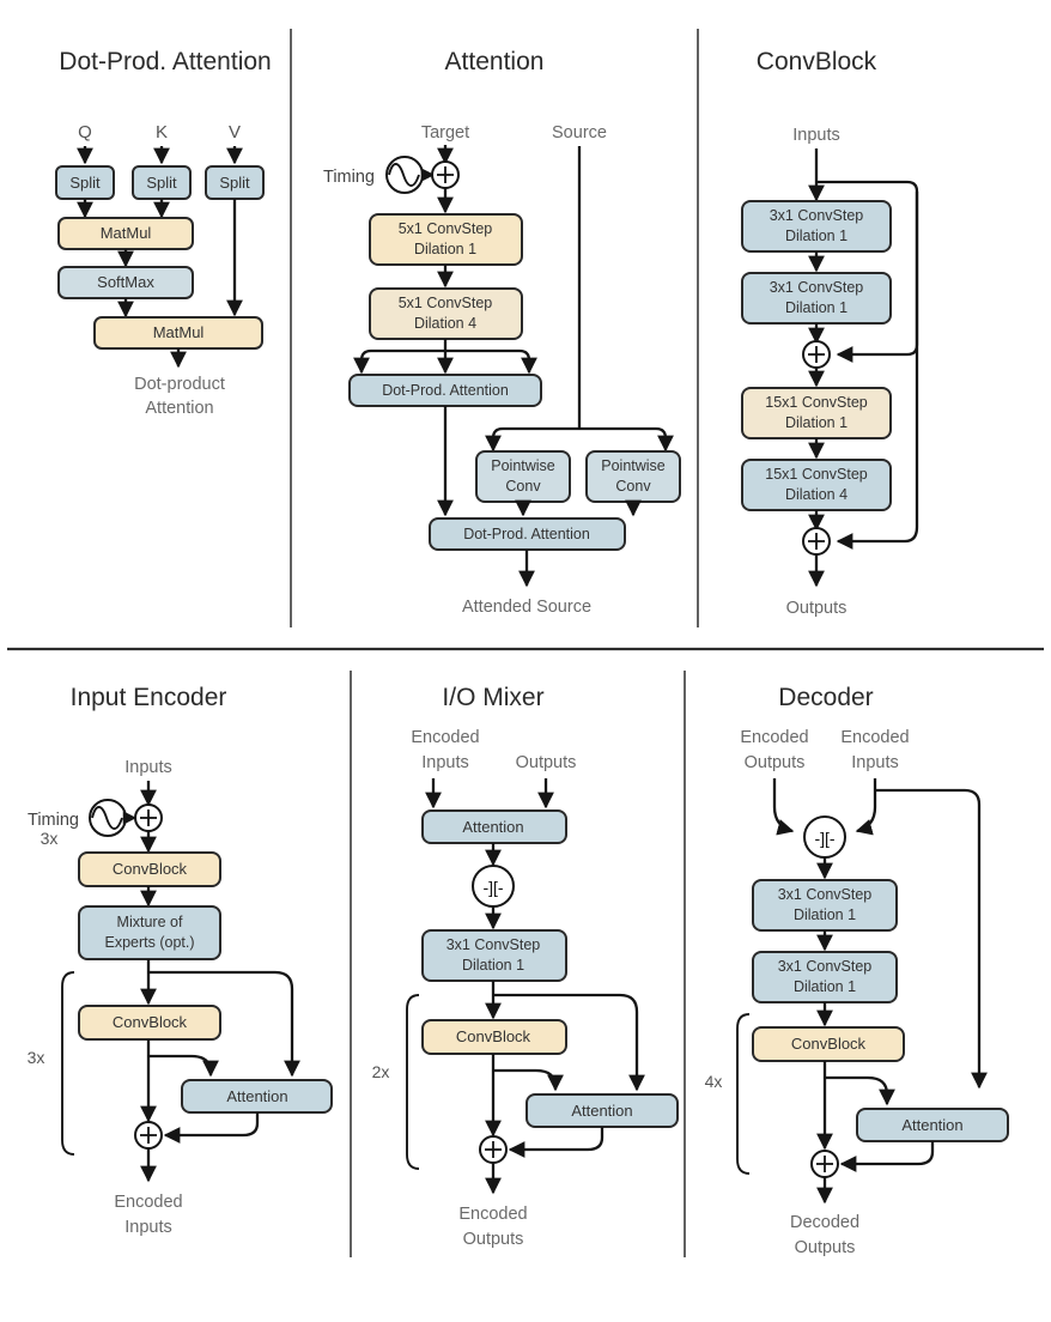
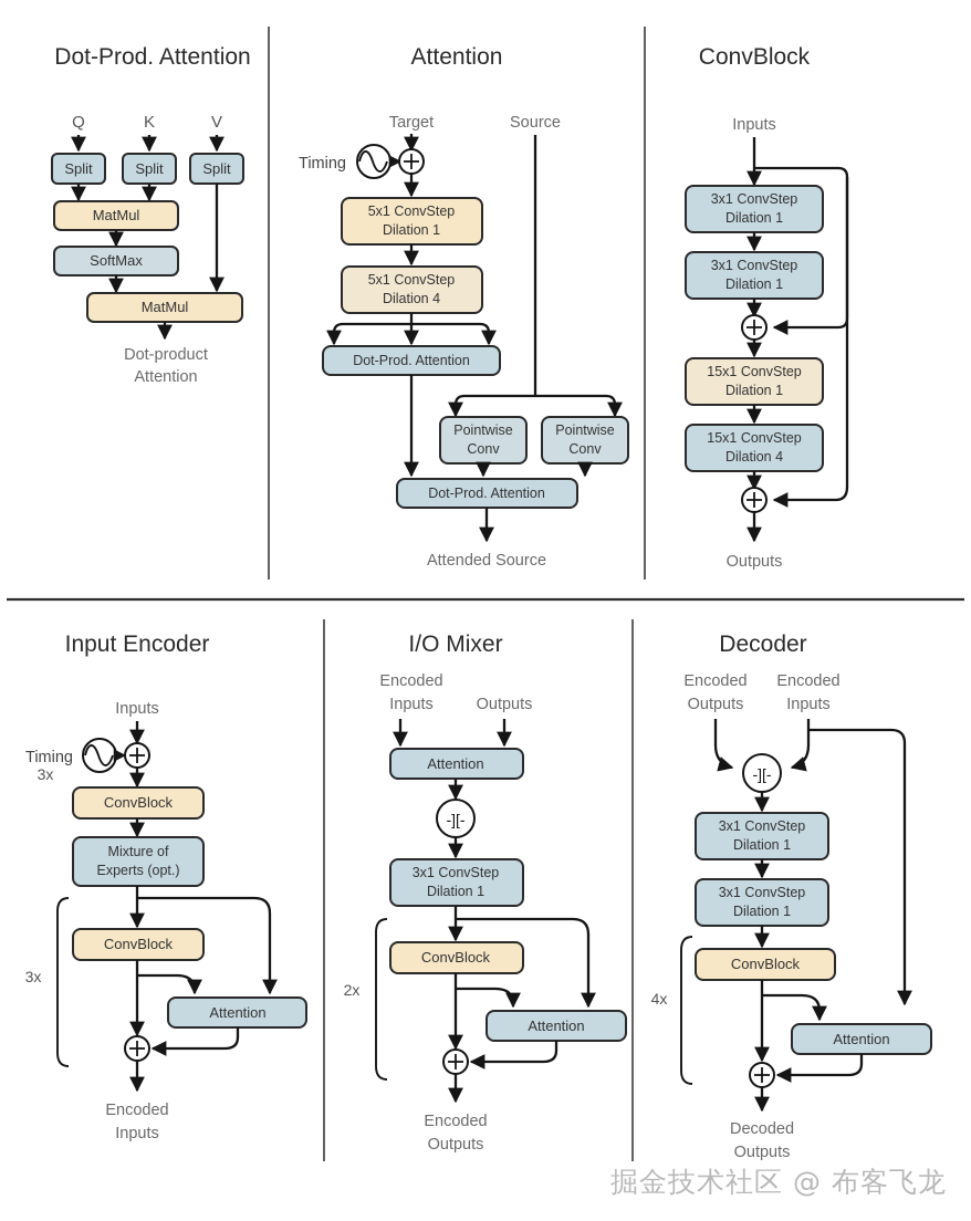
  Dot-Prod. Attention
  Q
  K
  V
  Split
  Split
  Split
  MatMul
  SoftMax
  MatMul
  Dot-product
  Attention
  Attention
  Target
  Source
  Timing
  5x1 ConvStep
  Dilation 1
  5x1 ConvStep
  Dilation 4
  Dot-Prod. Attention
  Pointwise
  Conv
  Pointwise
  Conv
  Dot-Prod. Attention
  Attended Source
  ConvBlock
  Inputs
  3x1 ConvStep
  Dilation 1
  3x1 ConvStep
  Dilation 1
  15x1 ConvStep
  Dilation 1
  15x1 ConvStep
  Dilation 4
  Outputs
  Input Encoder
  Inputs
  Timing
  3x
  ConvBlock
  Mixture of
  Experts (opt.)
  3x
  ConvBlock
  Attention
  Encoded
  Inputs
  I/O Mixer
  Encoded
  Inputs
  Outputs
  Attention
  -][-
  3x1 ConvStep
  Dilation 1
  2x
  ConvBlock
  Attention
  Encoded
  Outputs
  Decoder
  Encoded
  Outputs
  Encoded
  Inputs
  -][-
  3x1 ConvStep
  Dilation 1
  3x1 ConvStep
  Dilation 1
  4x
  ConvBlock
  Attention
  Decoded
  Outputs
+ 掘金技术社区 @ 布客飞龙
